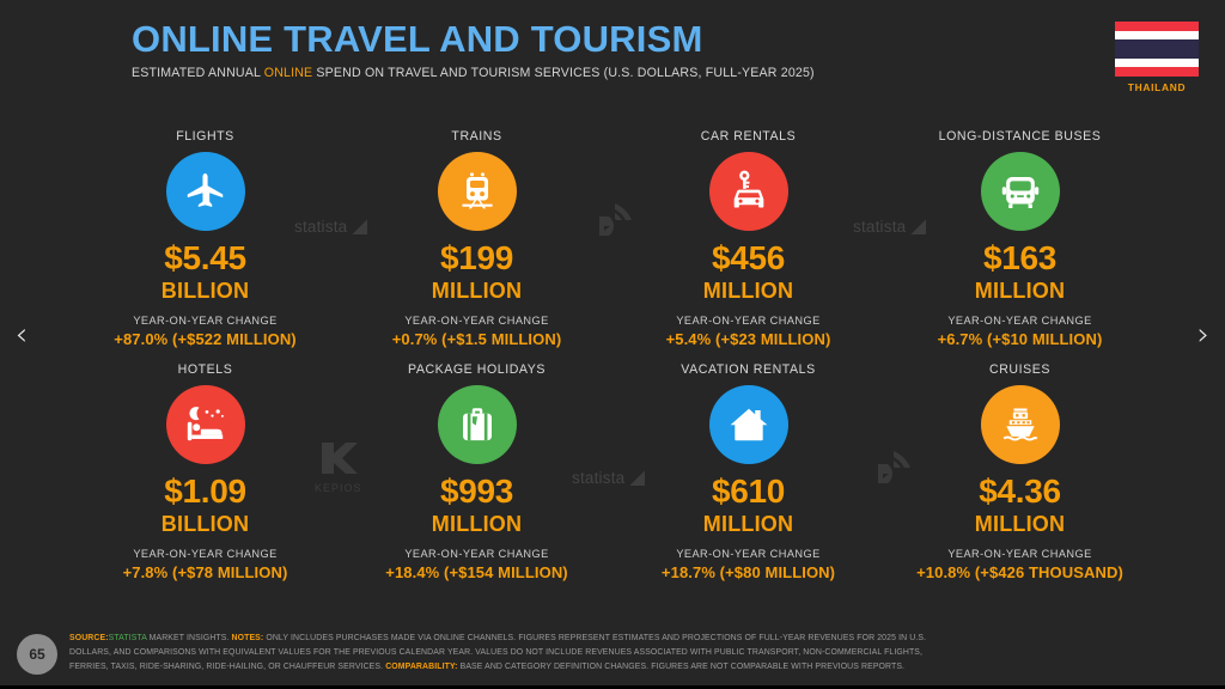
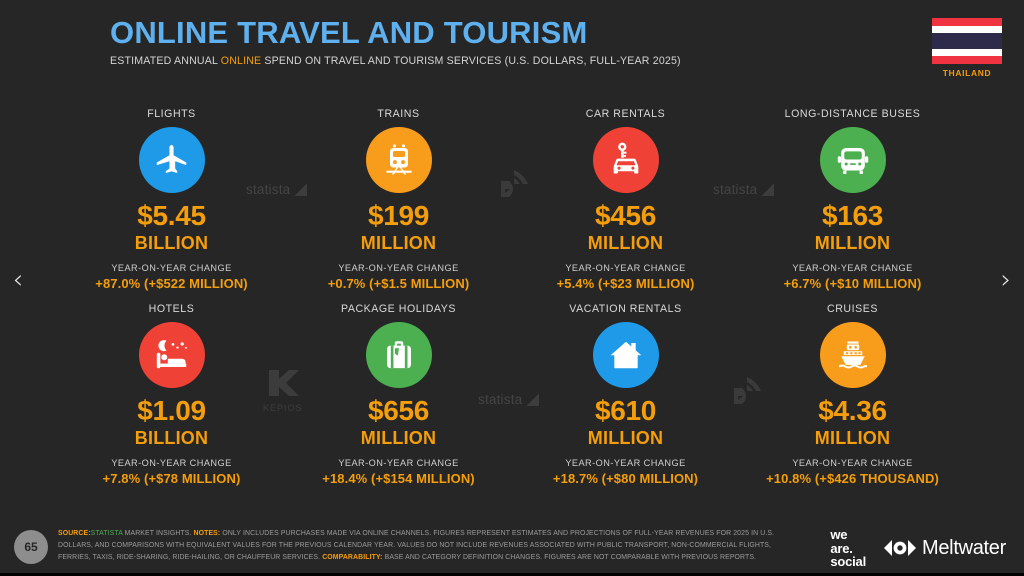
  ONLINE TRAVEL AND TOURISM
  ESTIMATED ANNUAL ONLINE SPEND ON TRAVEL AND TOURISM SERVICES (U.S. DOLLARS, FULL-YEAR 2025)
  THAILAND
  ‹
  ›
  statista
  statista
  statista
  FLIGHTS
  $5.45
  BILLION
  YEAR-ON-YEAR CHANGE
  +87.0% (+$522 MILLION)
  TRAINS
  $199
  MILLION
  YEAR-ON-YEAR CHANGE
  +0.7% (+$1.5 MILLION)
  CAR RENTALS
  $456
  MILLION
  YEAR-ON-YEAR CHANGE
  +5.4% (+$23 MILLION)
  LONG-DISTANCE BUSES
  $163
  MILLION
  YEAR-ON-YEAR CHANGE
  +6.7% (+$10 MILLION)
  HOTELS
  $1.09
  BILLION
  YEAR-ON-YEAR CHANGE
  +7.8% (+$78 MILLION)
  PACKAGE HOLIDAYS
- $993
+ $656
  MILLION
  YEAR-ON-YEAR CHANGE
  +18.4% (+$154 MILLION)
  VACATION RENTALS
  $610
  MILLION
  YEAR-ON-YEAR CHANGE
  +18.7% (+$80 MILLION)
  CRUISES
  $4.36
  MILLION
  YEAR-ON-YEAR CHANGE
  +10.8% (+$426 THOUSAND)
  65
+ we
+ are.
+ social
+ Meltwater
